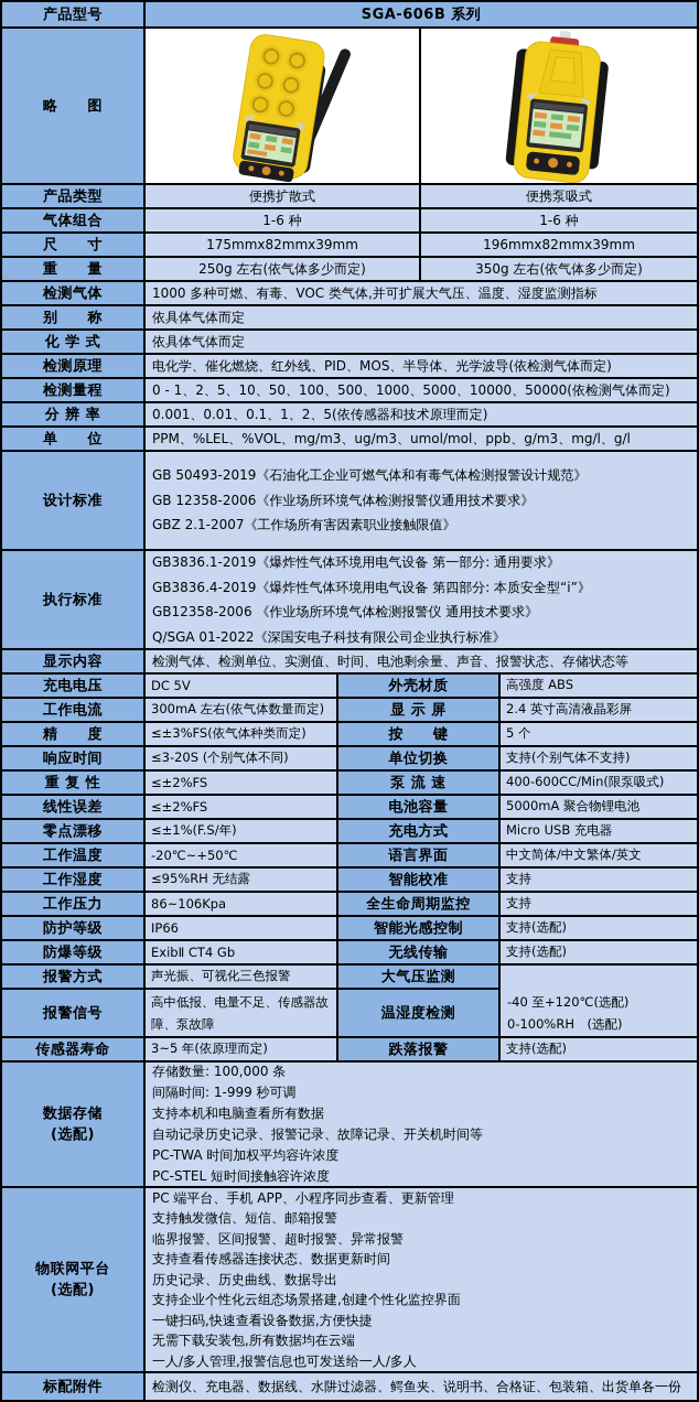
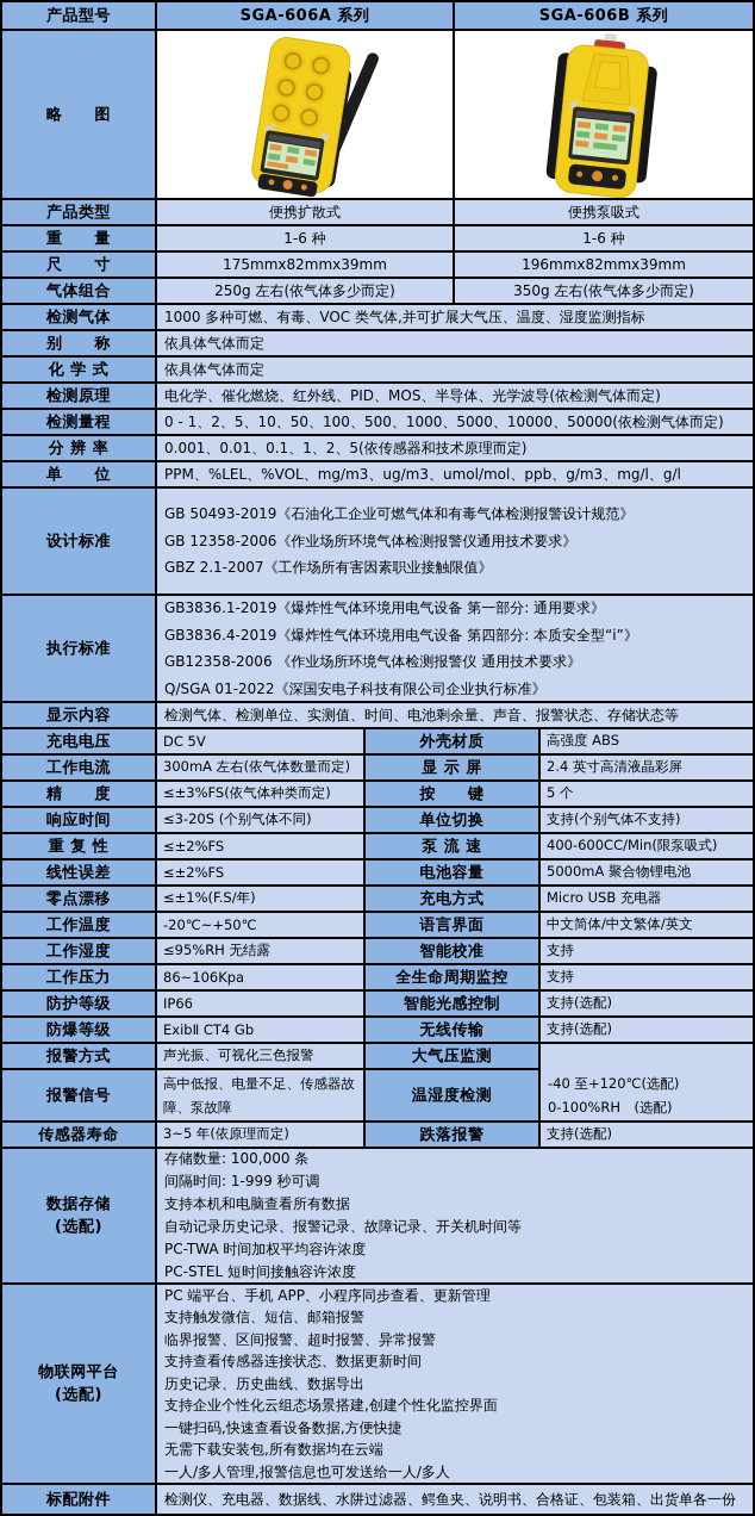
  产品型号
+ SGA-606A 系列
  SGA-606B 系列
  略 图
  产品类型
  便携扩散式
  便携泵吸式
- 气体组合
+ 重 量
  1-6 种
  1-6 种
  尺 寸
  175mmx82mmx39mm
  196mmx82mmx39mm
- 重 量
+ 气体组合
  250g 左右(依气体多少而定)
  350g 左右(依气体多少而定)
  检测气体
  1000 多种可燃、有毒、VOC 类气体,并可扩展大气压、温度、湿度监测指标
  别 称
  依具体气体而定
  化 学 式
  依具体气体而定
  检测原理
  电化学、催化燃烧、红外线、PID、MOS、半导体、光学波导(依检测气体而定)
  检测量程
  0 - 1、2、5、10、50、100、500、1000、5000、10000、50000(依检测气体而定)
  分 辨 率
  0.001、0.01、0.1、1、2、5(依传感器和技术原理而定)
  单 位
  PPM、%LEL、%VOL、mg/m3、ug/m3、umol/mol、ppb、g/m3、mg/l、g/l
  设计标准
  GB 50493-2019《石油化工企业可燃气体和有毒气体检测报警设计规范》
  GB 12358-2006《作业场所环境气体检测报警仪通用技术要求》
  GBZ 2.1-2007《工作场所有害因素职业接触限值》
  执行标准
  GB3836.1-2019《爆炸性气体环境用电气设备 第一部分: 通用要求》
  GB3836.4-2019《爆炸性气体环境用电气设备 第四部分: 本质安全型“i”》
  GB12358-2006 《作业场所环境气体检测报警仪 通用技术要求》
  Q/SGA 01-2022《深国安电子科技有限公司企业执行标准》
  显示内容
  检测气体、检测单位、实测值、时间、电池剩余量、声音、报警状态、存储状态等
  充电电压
  DC 5V
  外壳材质
  高强度 ABS
  工作电流
  300mA 左右(依气体数量而定)
  显 示 屏
  2.4 英寸高清液晶彩屏
  精 度
  ≤±3%FS(依气体种类而定)
  按 键
  5 个
  响应时间
  ≤3-20S (个别气体不同)
  单位切换
  支持(个别气体不支持)
  重 复 性
  ≤±2%FS
  泵 流 速
  400-600CC/Min(限泵吸式)
  线性误差
  ≤±2%FS
  电池容量
  5000mA 聚合物锂电池
  零点漂移
  ≤±1%(F.S/年)
  充电方式
  Micro USB 充电器
  工作温度
  -20℃~+50℃
  语言界面
  中文简体/中文繁体/英文
  工作湿度
  ≤95%RH 无结露
  智能校准
  支持
  工作压力
  86~106Kpa
  全生命周期监控
  支持
  防护等级
  IP66
  智能光感控制
  支持(选配)
  防爆等级
  ExibⅡ CT4 Gb
  无线传输
  支持(选配)
  报警方式
  声光振、可视化三色报警
  大气压监测
  报警信号
  高中低报、电量不足、传感器故障、泵故障
  温湿度检测
  -40 至+120℃(选配)
  0-100%RH (选配)
  传感器寿命
  3~5 年(依原理而定)
  跌落报警
  支持(选配)
  数据存储
  (选配)
  存储数量: 100,000 条
  间隔时间: 1-999 秒可调
  支持本机和电脑查看所有数据
  自动记录历史记录、报警记录、故障记录、开关机时间等
  PC-TWA 时间加权平均容许浓度
  PC-STEL 短时间接触容许浓度
  物联网平台
  (选配)
  PC 端平台、手机 APP、小程序同步查看、更新管理
  支持触发微信、短信、邮箱报警
  临界报警、区间报警、超时报警、异常报警
  支持查看传感器连接状态、数据更新时间
  历史记录、历史曲线、数据导出
  支持企业个性化云组态场景搭建,创建个性化监控界面
  一键扫码,快速查看设备数据,方便快捷
  无需下载安装包,所有数据均在云端
  一人/多人管理,报警信息也可发送给一人/多人
  标配附件
  检测仪、充电器、数据线、水阱过滤器、鳄鱼夹、说明书、合格证、包装箱、出货单各一份
